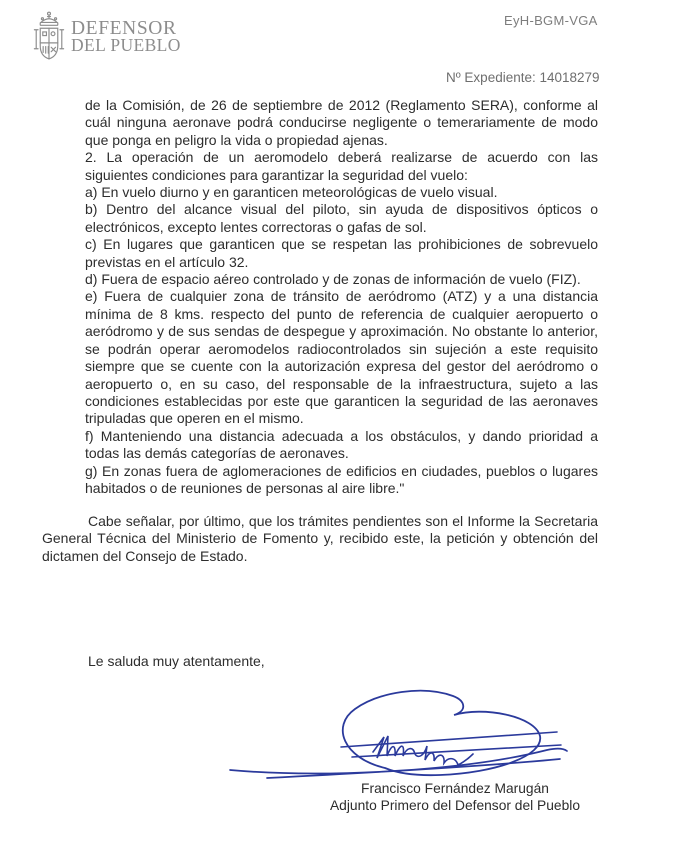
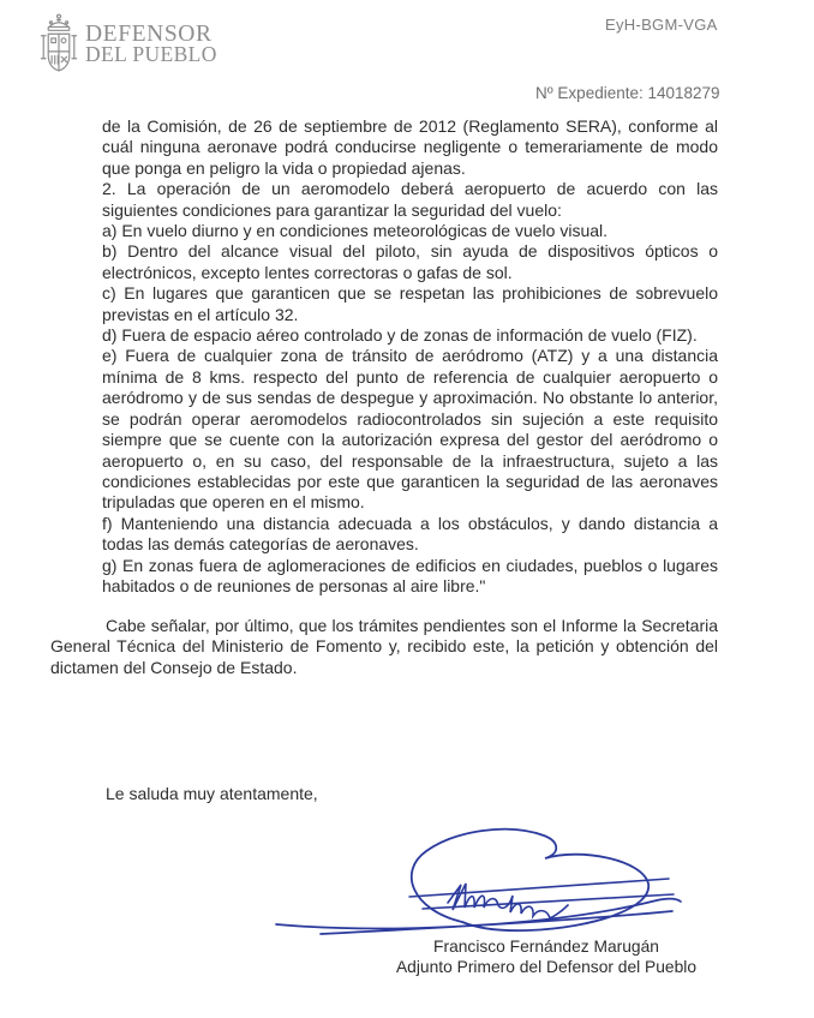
  DEFENSOR
  DEL PUEBLO
  EyH-BGM-VGA
  Nº Expediente: 14018279
  de la Comisión, de 26 de septiembre de 2012 (Reglamento SERA), conforme al cuál ninguna aeronave podrá conducirse negligente o temerariamente de modo que ponga en peligro la vida o propiedad ajenas.
- 2. La operación de un aeromodelo deberá realizarse de acuerdo con las siguientes condiciones para garantizar la seguridad del vuelo:
+ 2. La operación de un aeromodelo deberá aeropuerto de acuerdo con las siguientes condiciones para garantizar la seguridad del vuelo:
- a) En vuelo diurno y en garanticen meteorológicas de vuelo visual.
+ a) En vuelo diurno y en condiciones meteorológicas de vuelo visual.
  b) Dentro del alcance visual del piloto, sin ayuda de dispositivos ópticos o electrónicos, excepto lentes correctoras o gafas de sol.
  c) En lugares que garanticen que se respetan las prohibiciones de sobrevuelo previstas en el artículo 32.
  d) Fuera de espacio aéreo controlado y de zonas de información de vuelo (FIZ).
  e) Fuera de cualquier zona de tránsito de aeródromo (ATZ) y a una distancia mínima de 8 kms. respecto del punto de referencia de cualquier aeropuerto o aeródromo y de sus sendas de despegue y aproximación. No obstante lo anterior, se podrán operar aeromodelos radiocontrolados sin sujeción a este requisito siempre que se cuente con la autorización expresa del gestor del aeródromo o aeropuerto o, en su caso, del responsable de la infraestructura, sujeto a las condiciones establecidas por este que garanticen la seguridad de las aeronaves tripuladas que operen en el mismo.
- f) Manteniendo una distancia adecuada a los obstáculos, y dando prioridad a todas las demás categorías de aeronaves.
+ f) Manteniendo una distancia adecuada a los obstáculos, y dando distancia a todas las demás categorías de aeronaves.
  g) En zonas fuera de aglomeraciones de edificios en ciudades, pueblos o lugares habitados o de reuniones de personas al aire libre."
  Cabe señalar, por último, que los trámites pendientes son el Informe la Secretaria General Técnica del Ministerio de Fomento y, recibido este, la petición y obtención del dictamen del Consejo de Estado.
  Le saluda muy atentamente,
  Francisco Fernández Marugán
  Adjunto Primero del Defensor del Pueblo
